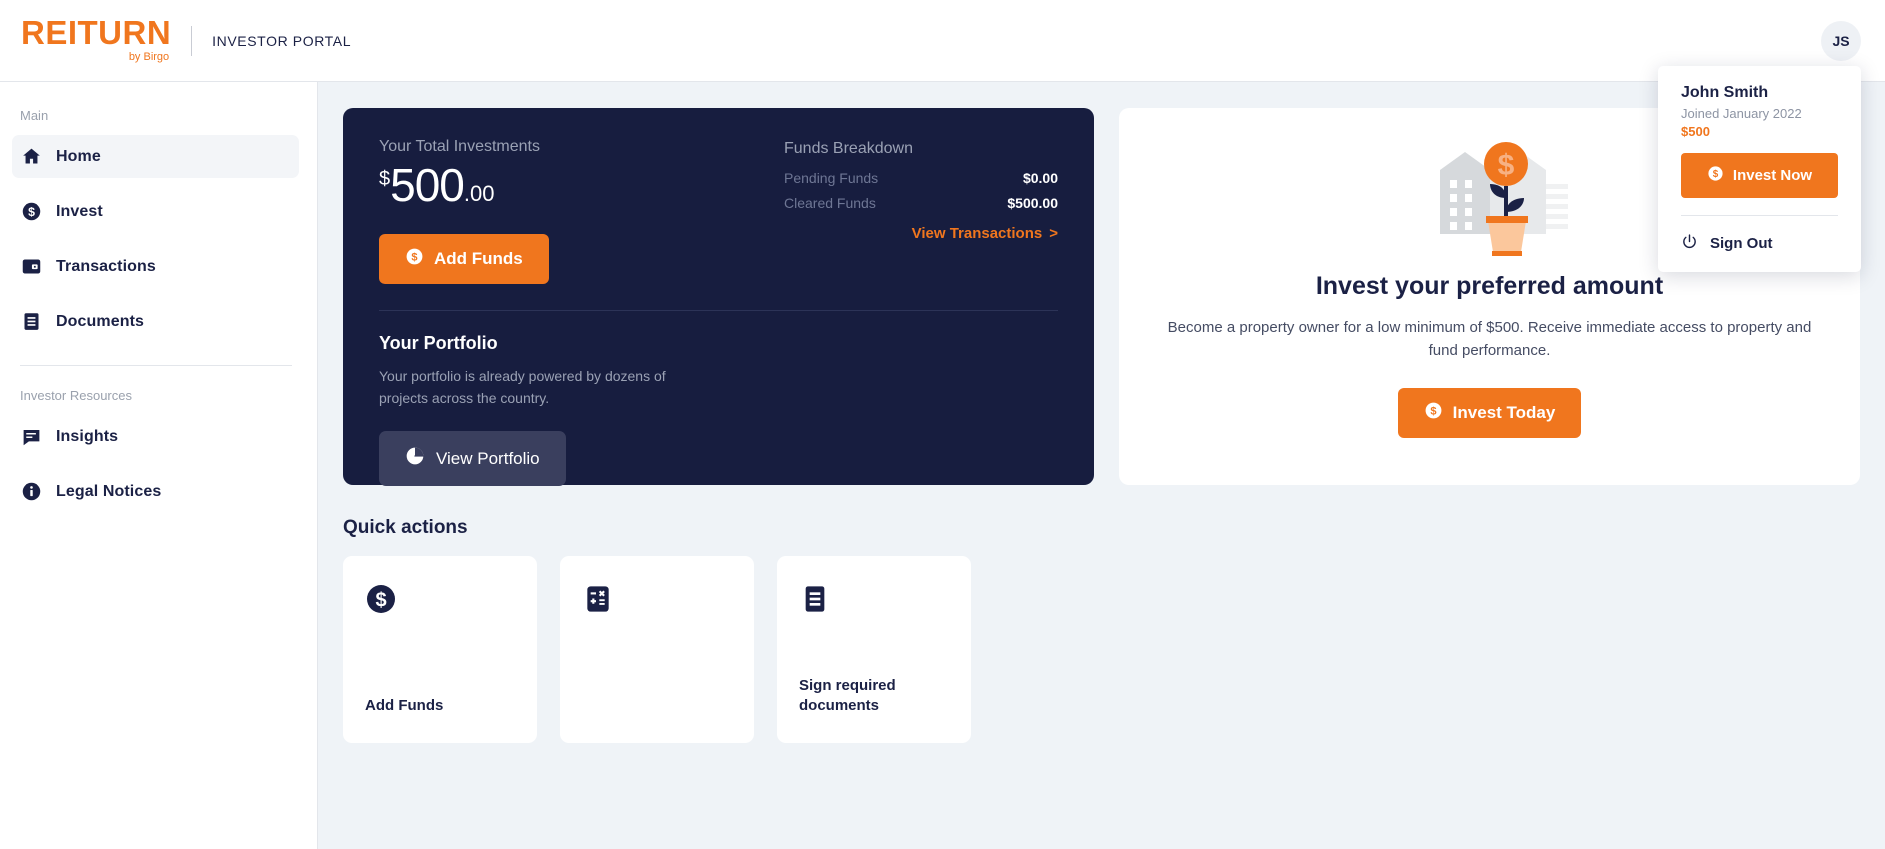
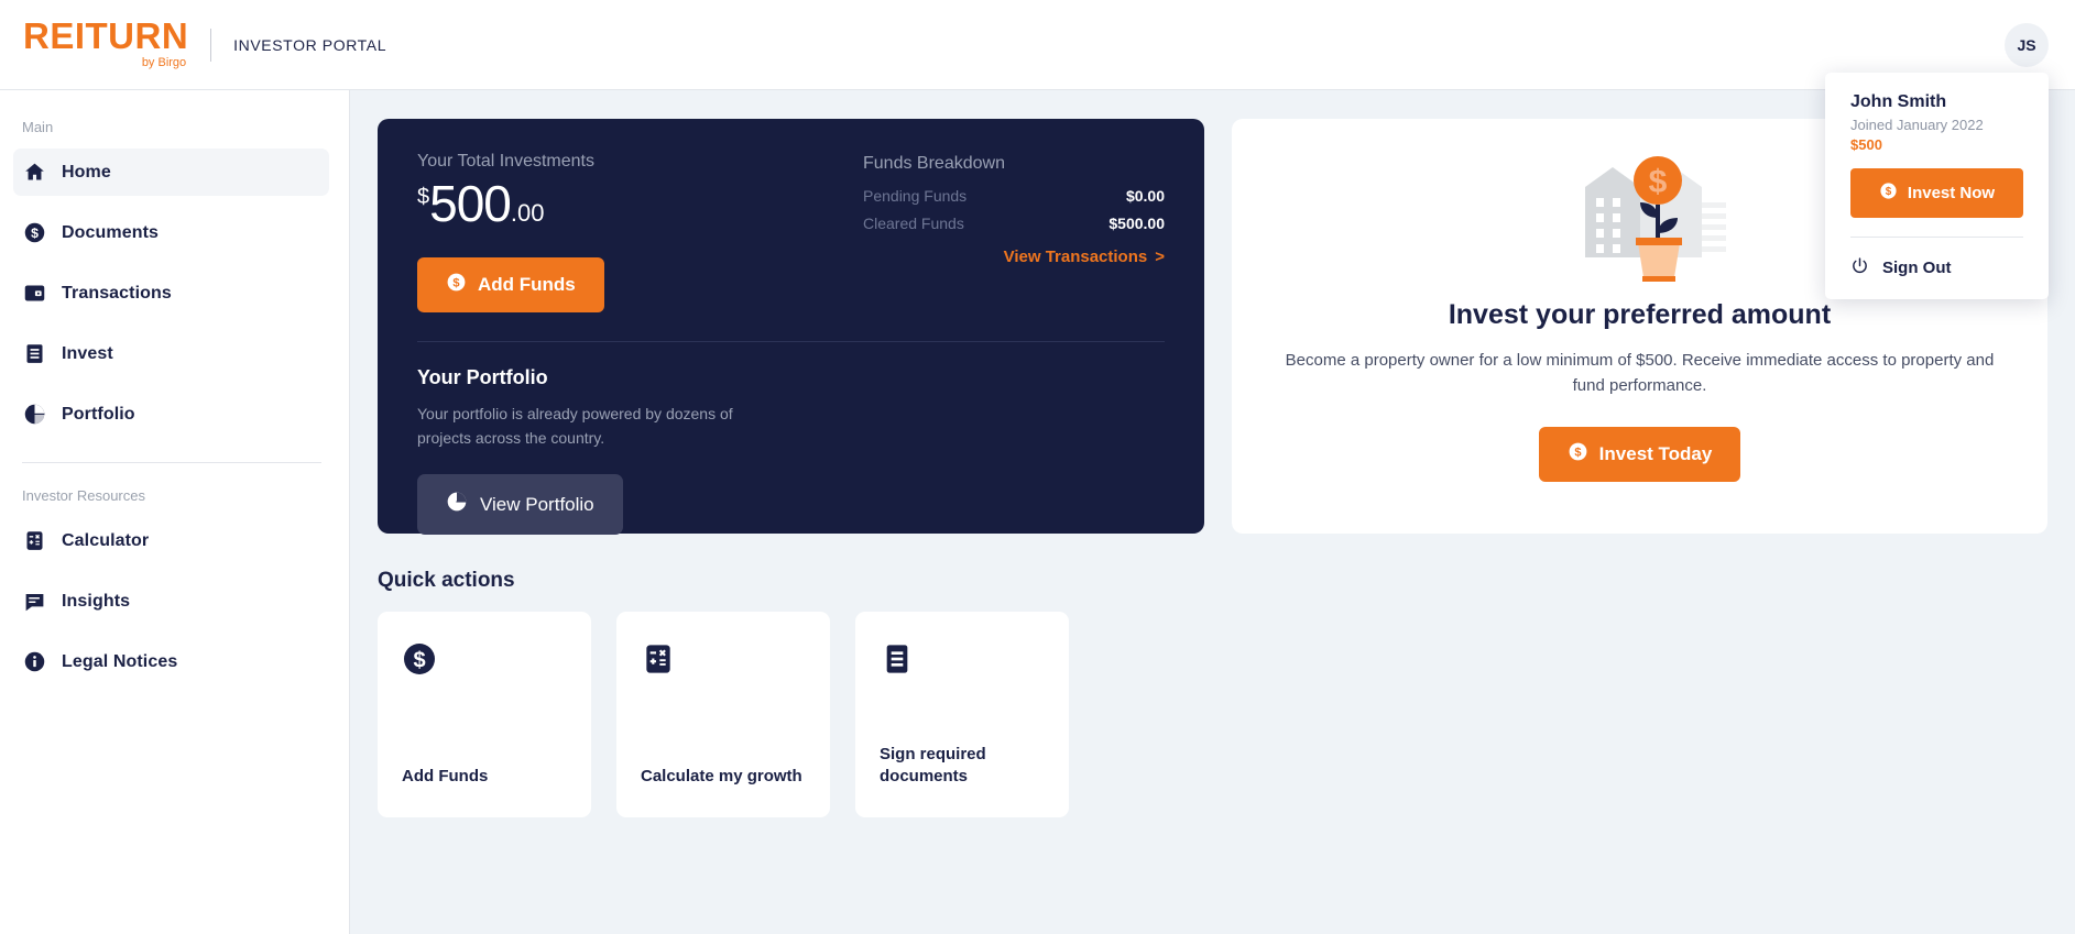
  REITURN
  by Birgo
  INVESTOR PORTAL
  JS
  Main
  Home
  $
- Invest
+ Documents
  Transactions
- Documents
+ Invest
+ Portfolio
  Investor Resources
+ Calculator
  Insights
  Legal Notices
  Your Total Investments
  $500.00
  $
  Add Funds
  Funds Breakdown
  Pending Funds
  $0.00
  Cleared Funds
  $500.00
  View Transactions
  >
  Your Portfolio
  Your portfolio is already powered by dozens of projects across the country.
  View Portfolio
  $
  Invest your preferred amount
  Become a property owner for a low minimum of $500. Receive immediate access to property and fund performance.
  $
  Invest Today
  Quick actions
  $
  Add Funds
+ Calculate my growth
  Sign required documents
  John Smith
  Joined January 2022
  $500
  $
  Invest Now
  Sign Out
